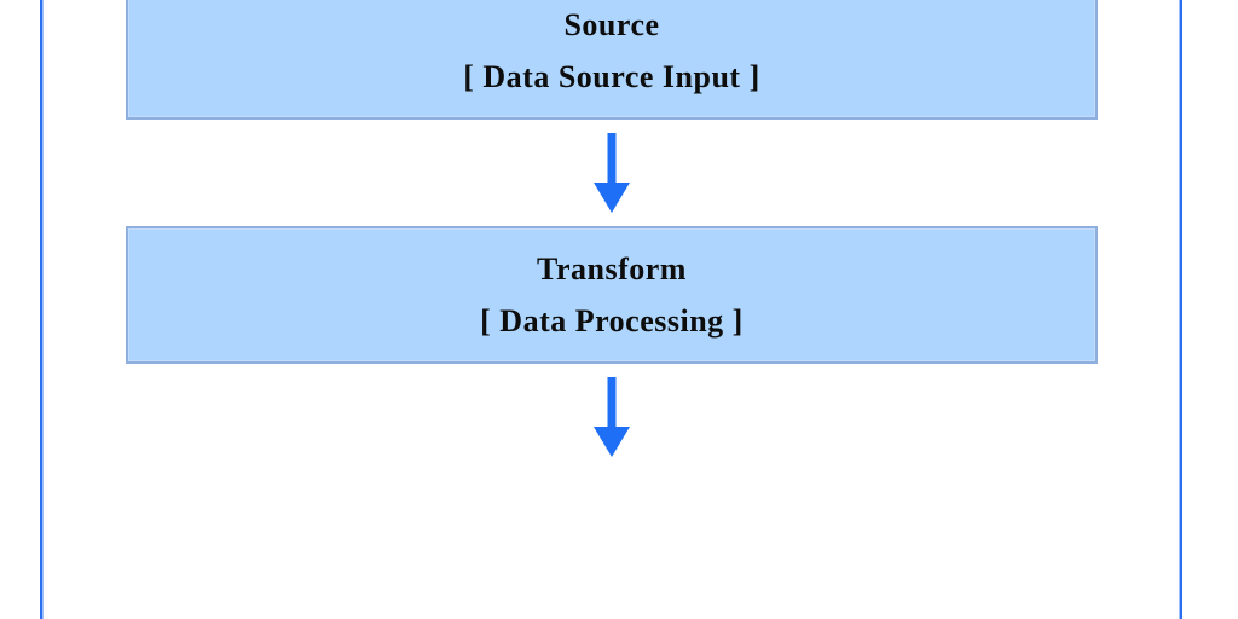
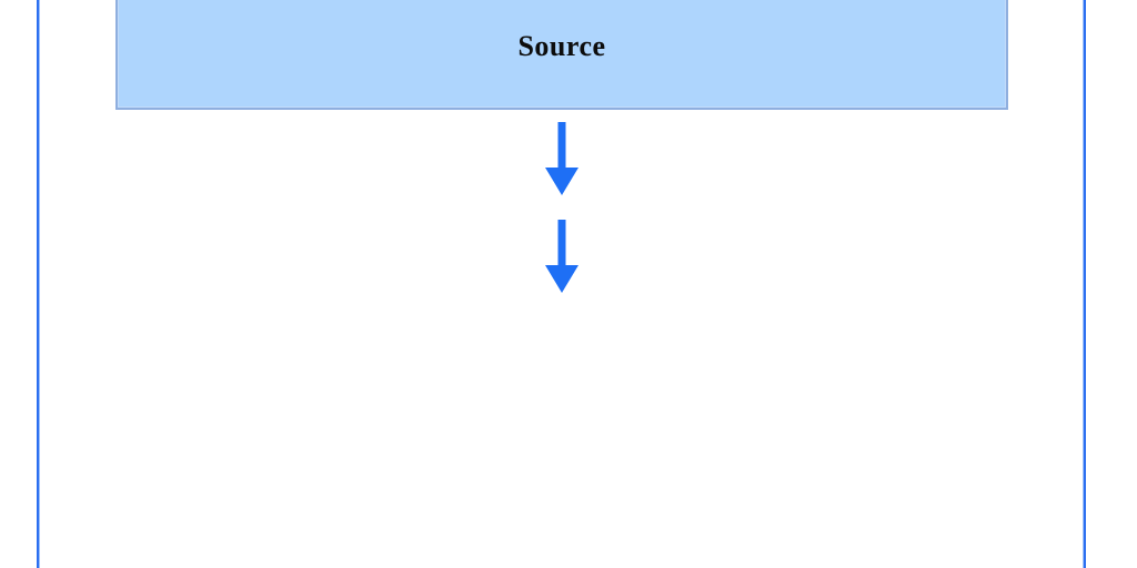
  Source
- [ Data Source Input ]
- Transform
- [ Data Processing ]
